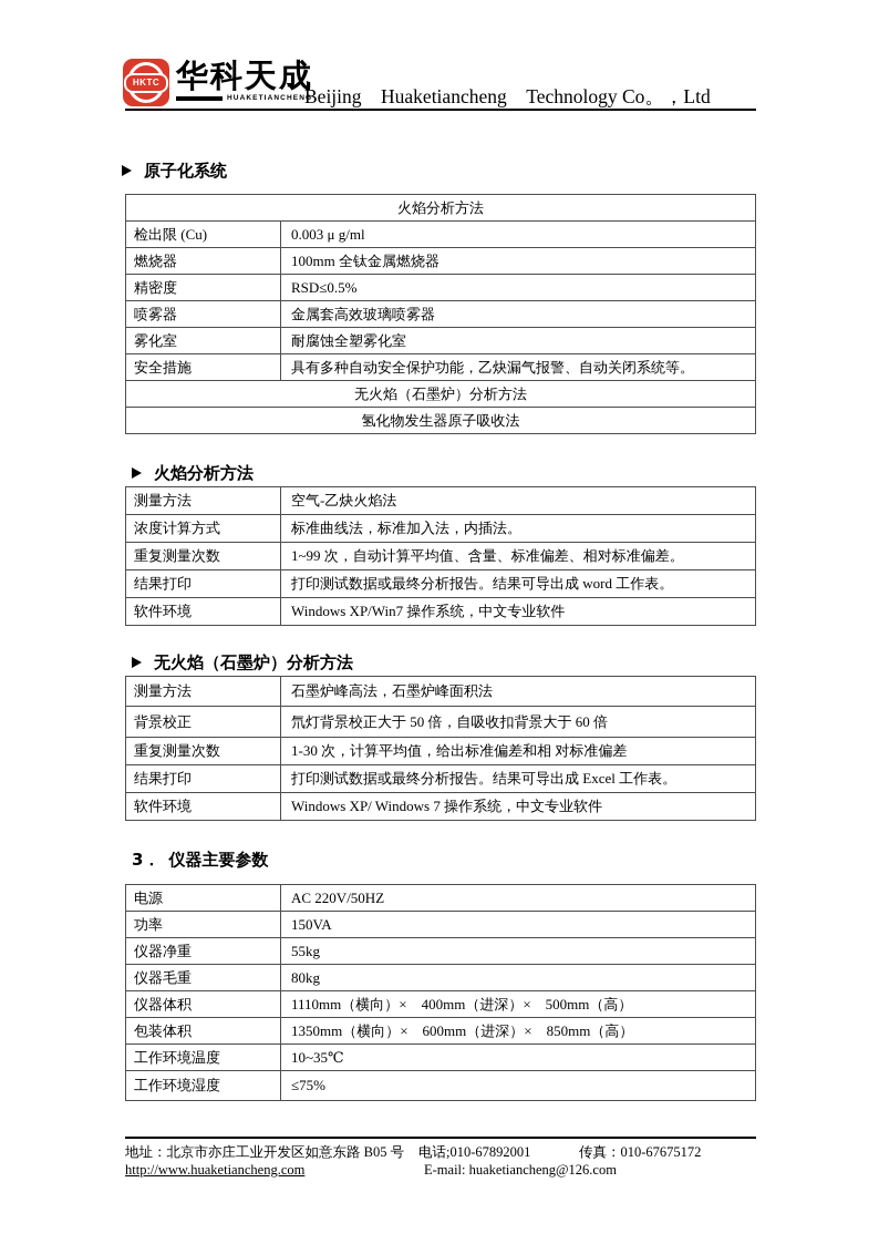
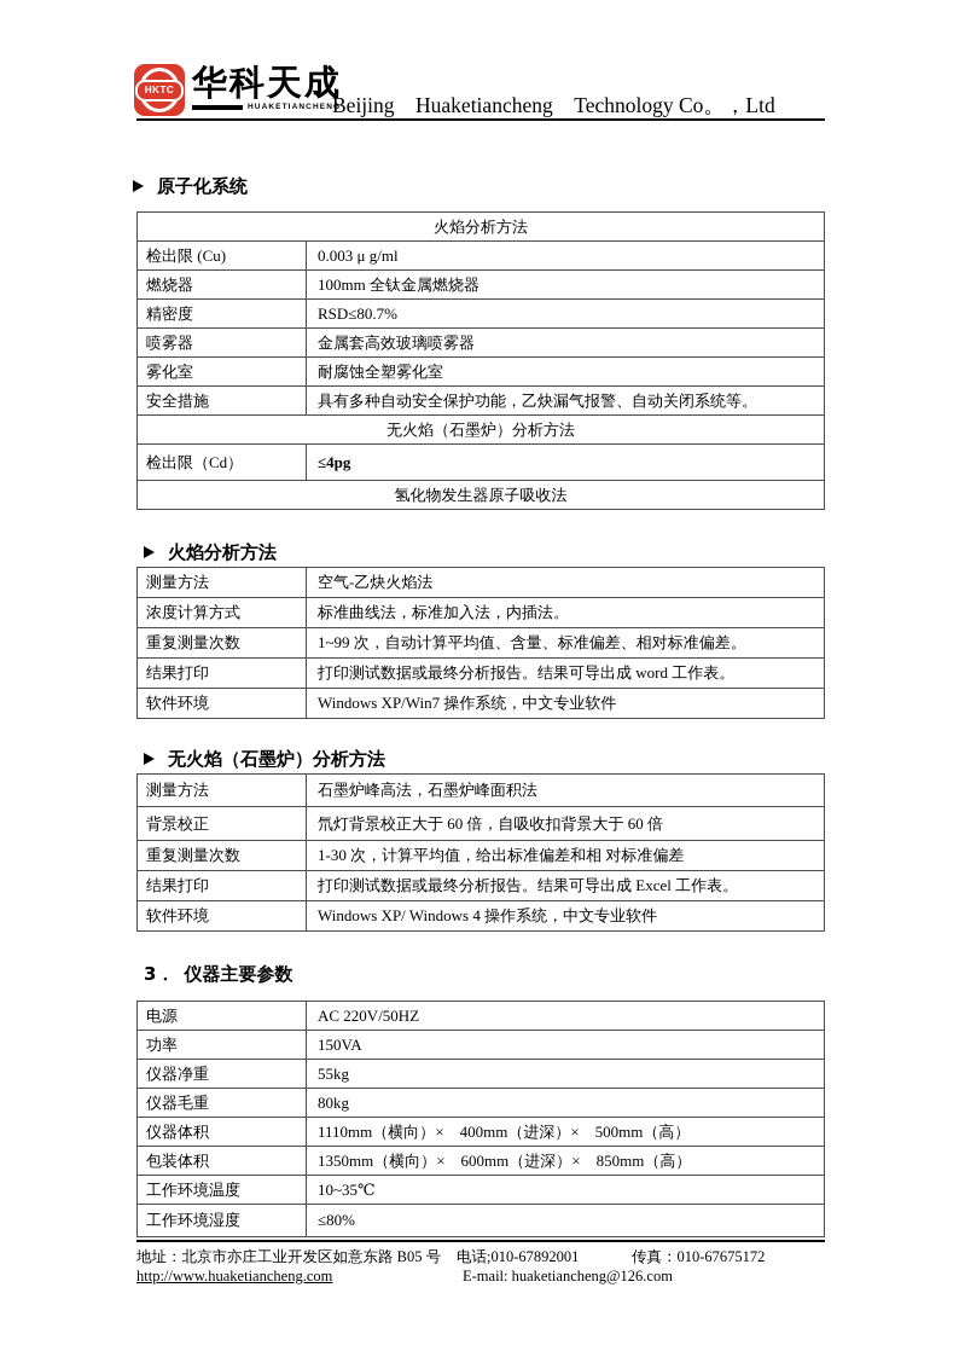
  HKTC
  华科天成
  Beijing Huaketiancheng Technology Co。，Ltd
  原子化系统
  火焰分析方法
  检出限 (Cu)	0.003 μ g/ml
  燃烧器	100mm 全钛金属燃烧器
- 精密度	RSD≤0.5%
+ 精密度	RSD≤80.7%
  喷雾器	金属套高效玻璃喷雾器
  雾化室	耐腐蚀全塑雾化室
  安全措施	具有多种自动安全保护功能，乙炔漏气报警、自动关闭系统等。
  无火焰（石墨炉）分析方法
+ 检出限（Cd）	≤4pg
  氢化物发生器原子吸收法
  火焰分析方法
  测量方法	空气-乙炔火焰法
  浓度计算方式	标准曲线法，标准加入法，内插法。
  重复测量次数	1~99 次，自动计算平均值、含量、标准偏差、相对标准偏差。
  结果打印	打印测试数据或最终分析报告。结果可导出成 word 工作表。
  软件环境	Windows XP/Win7 操作系统，中文专业软件
  无火焰（石墨炉）分析方法
  测量方法	石墨炉峰高法，石墨炉峰面积法
- 背景校正	氘灯背景校正大于 50 倍，自吸收扣背景大于 60 倍
+ 背景校正	氘灯背景校正大于 60 倍，自吸收扣背景大于 60 倍
  重复测量次数	1-30 次，计算平均值，给出标准偏差和相 对标准偏差
  结果打印	打印测试数据或最终分析报告。结果可导出成 Excel 工作表。
- 软件环境	Windows XP/ Windows 7 操作系统，中文专业软件
+ 软件环境	Windows XP/ Windows 4 操作系统，中文专业软件
  3．
  仪器主要参数
  电源	AC 220V/50HZ
  功率	150VA
  仪器净重	55kg
  仪器毛重	80kg
  仪器体积	1110mm（横向）× 400mm（进深）× 500mm（高）
  包装体积	1350mm（横向）× 600mm（进深）× 850mm（高）
  工作环境温度	10~35℃
- 工作环境湿度	≤75%
+ 工作环境湿度	≤80%
  地址：北京市亦庄工业开发区如意东路 B05 号
  电话;010-67892001
  传真：010-67675172
  http://www.huaketiancheng.com
  E-mail: huaketiancheng@126.com
